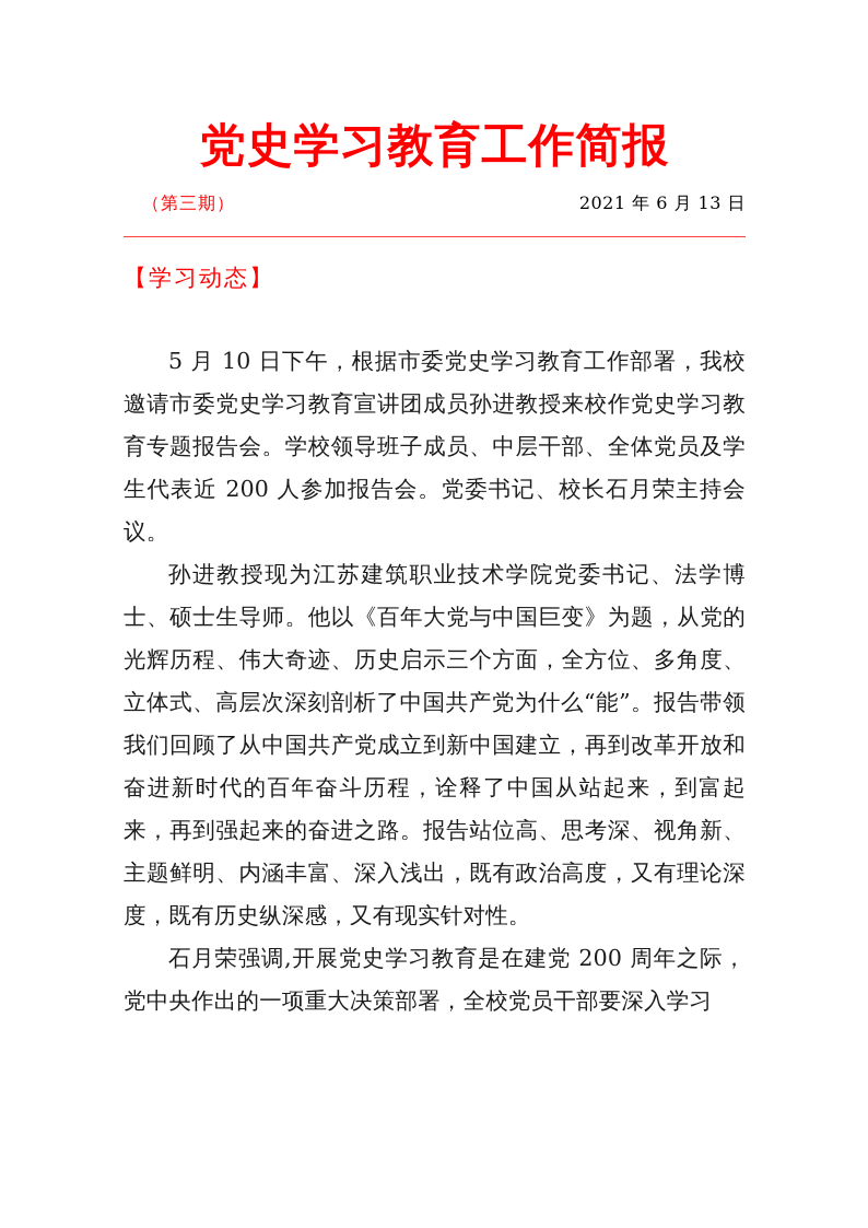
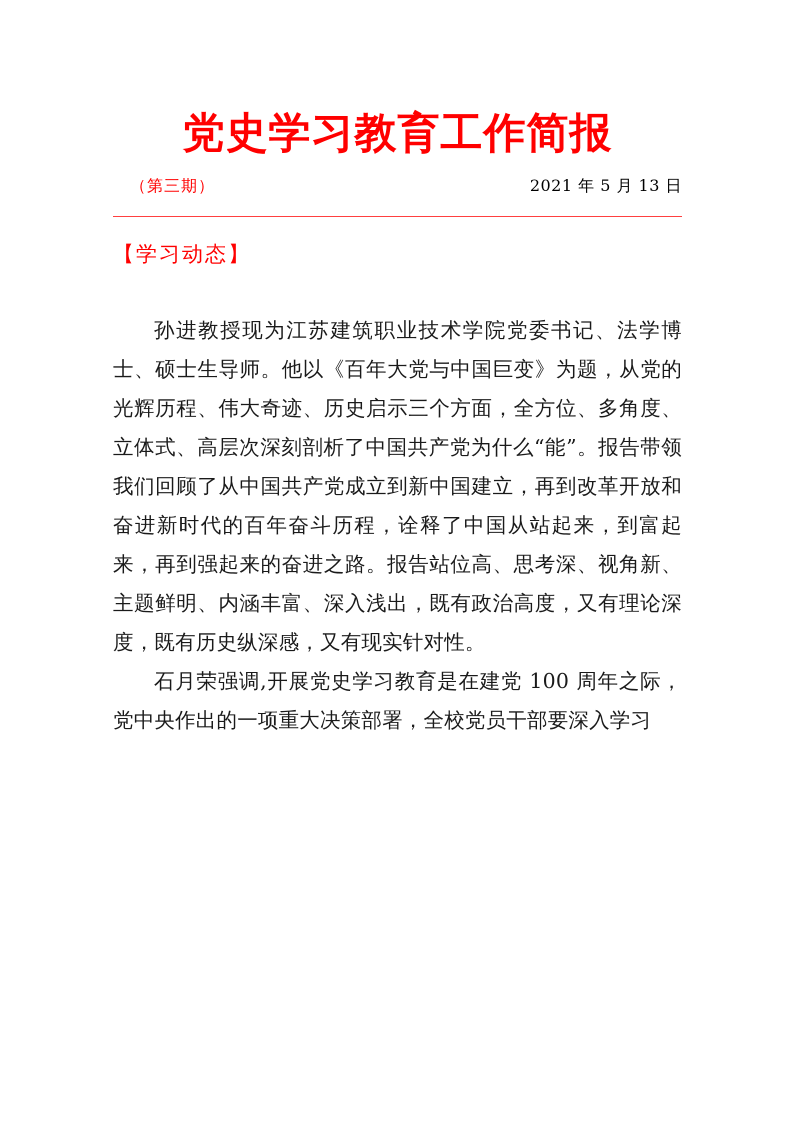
  党史学习教育工作简报
  （第三期）
- 2021 年 6 月 13 日
+ 2021 年 5 月 13 日
  【学习动态】
- 5 月 10 日下午，根据市委党史学习教育工作部署，我校邀请市委党史学习教育宣讲团成员孙进教授来校作党史学习教育专题报告会。学校领导班子成员、中层干部、全体党员及学生代表近 200 人参加报告会。党委书记、校长石月荣主持会议。
  孙进教授现为江苏建筑职业技术学院党委书记、法学博士、硕士生导师。他以《百年大党与中国巨变》为题，从党的光辉历程、伟大奇迹、历史启示三个方面，全方位、多角度、立体式、高层次深刻剖析了中国共产党为什么“能”。报告带领我们回顾了从中国共产党成立到新中国建立，再到改革开放和奋进新时代的百年奋斗历程，诠释了中国从站起来，到富起来，再到强起来的奋进之路。报告站位高、思考深、视角新、主题鲜明、内涵丰富、深入浅出，既有政治高度，又有理论深度，既有历史纵深感，又有现实针对性。
- 石月荣强调,开展党史学习教育是在建党 200 周年之际，党中央作出的一项重大决策部署，全校党员干部要深入学习
+ 石月荣强调,开展党史学习教育是在建党 100 周年之际，党中央作出的一项重大决策部署，全校党员干部要深入学习
